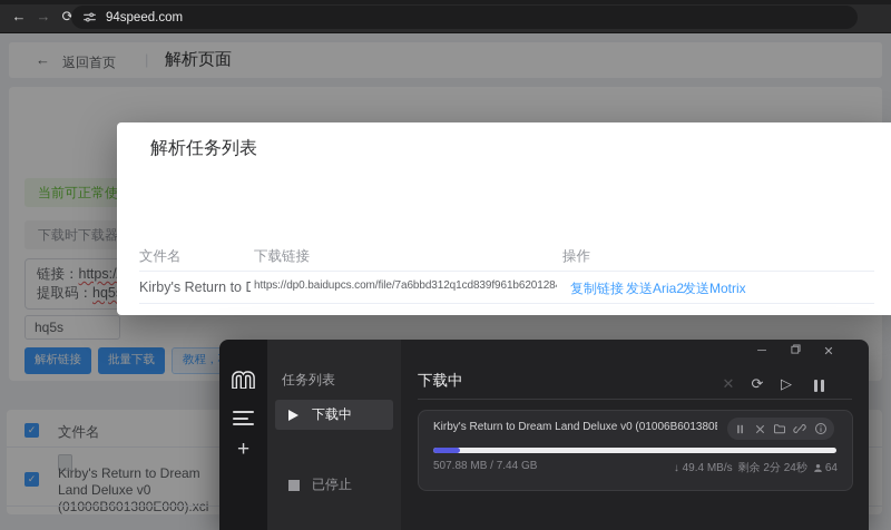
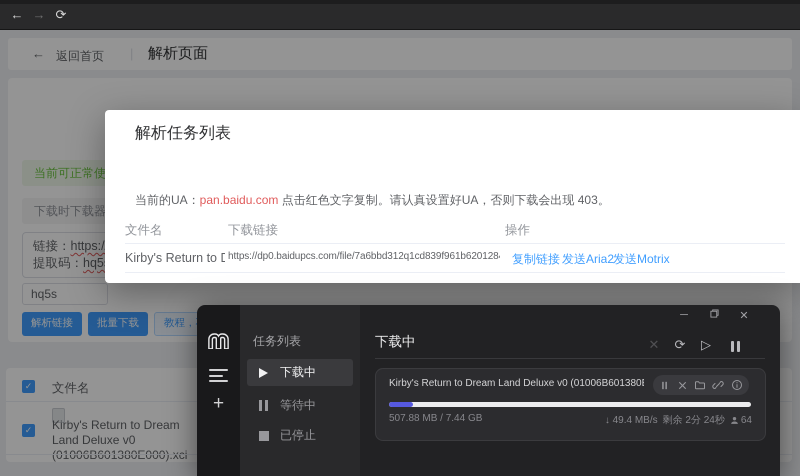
  ←
  返回首页
  解析页面
  提取码：hq5
  hq5s
  解析链接
  批量下载
  ✓
  文件名
  ✓
  Kirby's Return to Dream Land Deluxe v0 (01006B601380E000).xci
  解析任务列表
+ 当前的UA：pan.baidu.com 点击红色文字复制。请认真设置好UA，否则下载会出现 403。
  文件名
  下载链接
  操作
  Kirby's Return to D
  https://dp0.baidupcs.com/file/7a6bbd312q1cd839f961b620128
  复制链接
  发送Aria2
  发送Motrix
  +
  任务列表
  下载中
+ 等待中
  已停止
  ─
  ✕
  下载中
  ✕
  ⟳
  ▷
  Kirby's Return to Dream Land Deluxe v0 (01006B601380
  507.88 MB / 7.44 GB
  ↓ 49.4 MB/s
  剩余 2分 24秒
  64
  ←
  →
  ⟳
- 94speed.com
